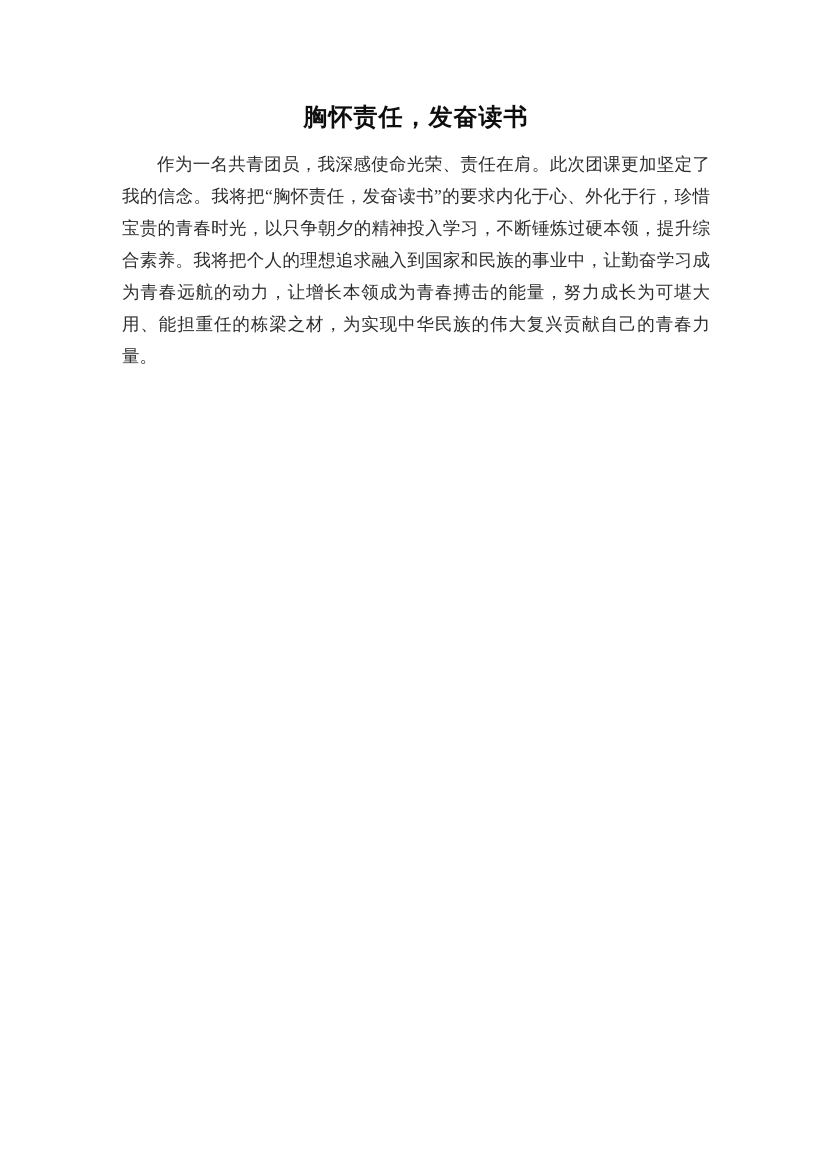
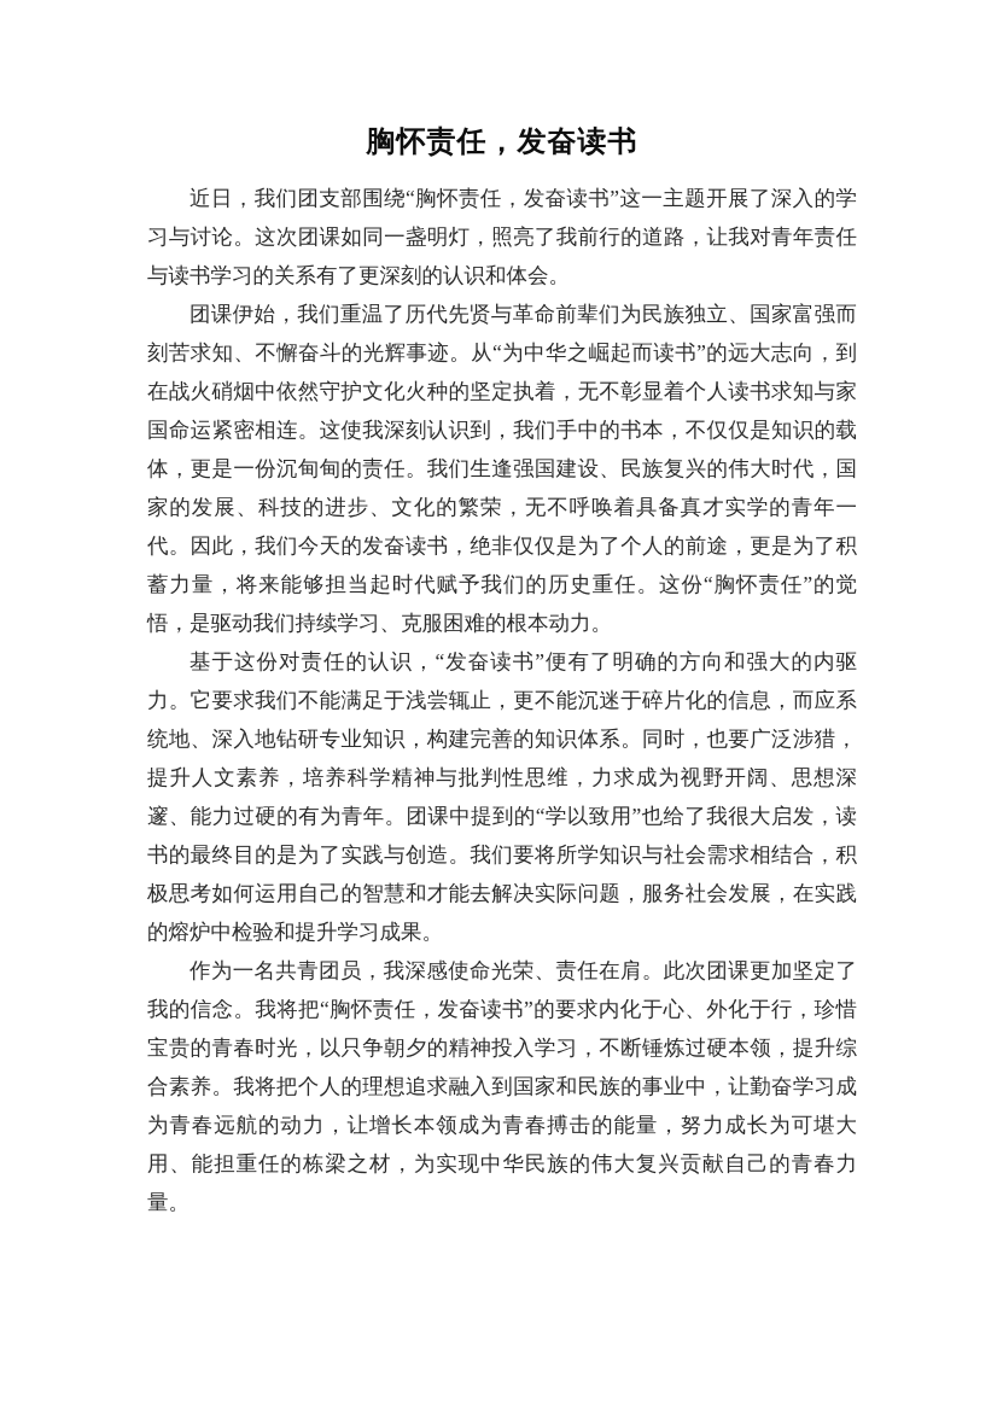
  胸怀责任，发奋读书
+ 近日，我们团支部围绕“胸怀责任，发奋读书”这一主题开展了深入的学习与讨论。这次团课如同一盏明灯，照亮了我前行的道路，让我对青年责任与读书学习的关系有了更深刻的认识和体会。
+ 团课伊始，我们重温了历代先贤与革命前辈们为民族独立、国家富强而刻苦求知、不懈奋斗的光辉事迹。从“为中华之崛起而读书”的远大志向，到在战火硝烟中依然守护文化火种的坚定执着，无不彰显着个人读书求知与家国命运紧密相连。这使我深刻认识到，我们手中的书本，不仅仅是知识的载体，更是一份沉甸甸的责任。我们生逢强国建设、民族复兴的伟大时代，国家的发展、科技的进步、文化的繁荣，无不呼唤着具备真才实学的青年一代。因此，我们今天的发奋读书，绝非仅仅是为了个人的前途，更是为了积蓄力量，将来能够担当起时代赋予我们的历史重任。这份“胸怀责任”的觉悟，是驱动我们持续学习、克服困难的根本动力。
+ 基于这份对责任的认识，“发奋读书”便有了明确的方向和强大的内驱力。它要求我们不能满足于浅尝辄止，更不能沉迷于碎片化的信息，而应系统地、深入地钻研专业知识，构建完善的知识体系。同时，也要广泛涉猎，提升人文素养，培养科学精神与批判性思维，力求成为视野开阔、思想深邃、能力过硬的有为青年。团课中提到的“学以致用”也给了我很大启发，读书的最终目的是为了实践与创造。我们要将所学知识与社会需求相结合，积极思考如何运用自己的智慧和才能去解决实际问题，服务社会发展，在实践的熔炉中检验和提升学习成果。
  作为一名共青团员，我深感使命光荣、责任在肩。此次团课更加坚定了我的信念。我将把“胸怀责任，发奋读书”的要求内化于心、外化于行，珍惜宝贵的青春时光，以只争朝夕的精神投入学习，不断锤炼过硬本领，提升综合素养。我将把个人的理想追求融入到国家和民族的事业中，让勤奋学习成为青春远航的动力，让增长本领成为青春搏击的能量，努力成长为可堪大用、能担重任的栋梁之材，为实现中华民族的伟大复兴贡献自己的青春力量。
